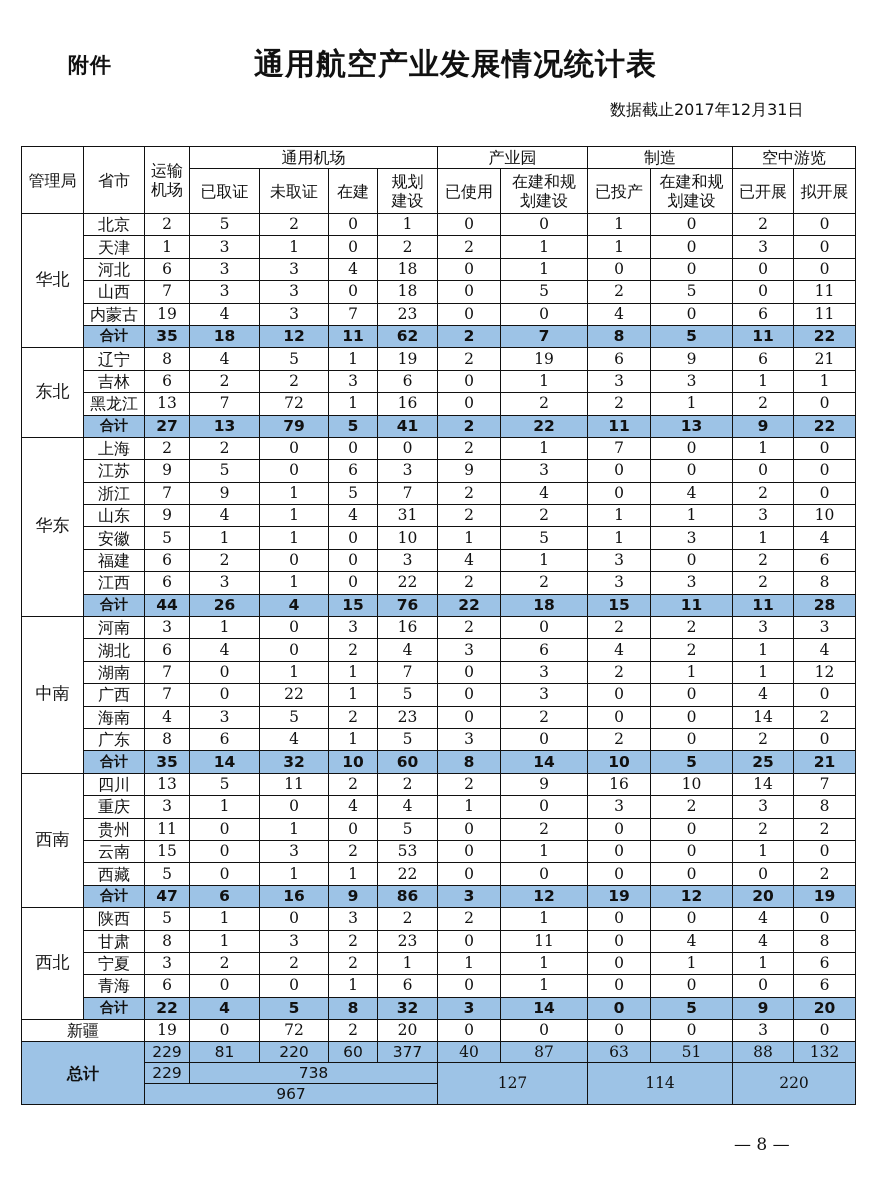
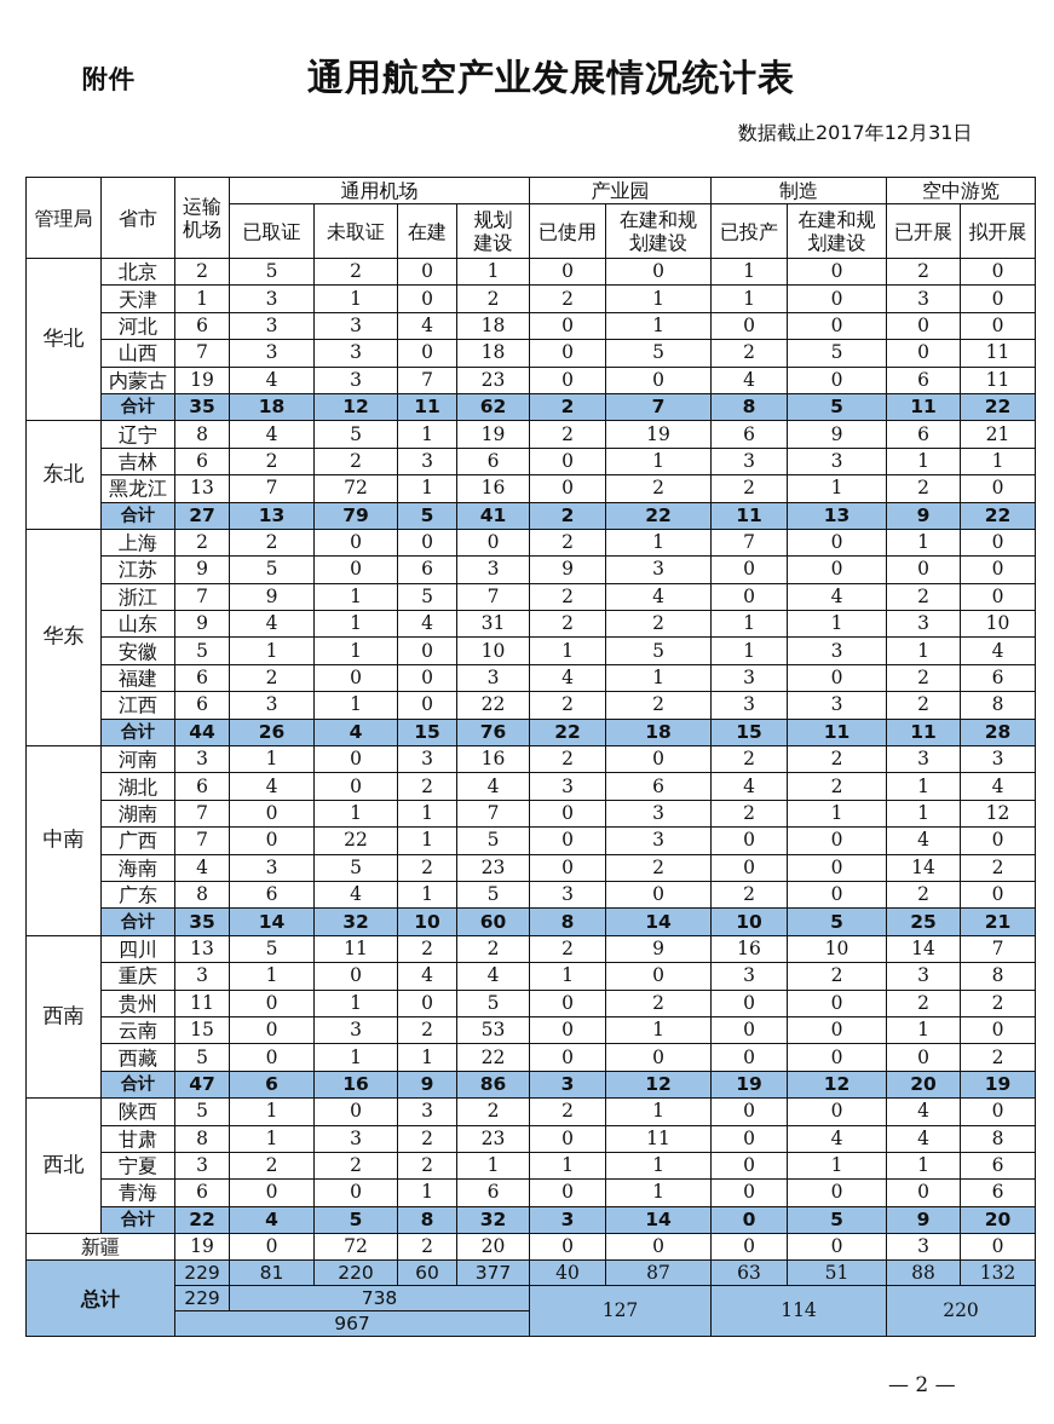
  附件
  通用航空产业发展情况统计表
  数据截止2017年12月31日
  管理局	省市	运输机场	通用机场	产业园	制造	空中游览
  已取证	未取证	在建	规划建设	已使用	在建和规划建设	已投产	在建和规划建设	已开展	拟开展
  华北	北京	2	5	2	0	1	0	0	1	0	2	0
  天津	1	3	1	0	2	2	1	1	0	3	0
  河北	6	3	3	4	18	0	1	0	0	0	0
  山西	7	3	3	0	18	0	5	2	5	0	11
  内蒙古	19	4	3	7	23	0	0	4	0	6	11
  合计	35	18	12	11	62	2	7	8	5	11	22
  东北	辽宁	8	4	5	1	19	2	19	6	9	6	21
  吉林	6	2	2	3	6	0	1	3	3	1	1
  黑龙江	13	7	72	1	16	0	2	2	1	2	0
  合计	27	13	79	5	41	2	22	11	13	9	22
  华东	上海	2	2	0	0	0	2	1	7	0	1	0
  江苏	9	5	0	6	3	9	3	0	0	0	0
  浙江	7	9	1	5	7	2	4	0	4	2	0
  山东	9	4	1	4	31	2	2	1	1	3	10
  安徽	5	1	1	0	10	1	5	1	3	1	4
  福建	6	2	0	0	3	4	1	3	0	2	6
  江西	6	3	1	0	22	2	2	3	3	2	8
  合计	44	26	4	15	76	22	18	15	11	11	28
  中南	河南	3	1	0	3	16	2	0	2	2	3	3
  湖北	6	4	0	2	4	3	6	4	2	1	4
  湖南	7	0	1	1	7	0	3	2	1	1	12
  广西	7	0	22	1	5	0	3	0	0	4	0
  海南	4	3	5	2	23	0	2	0	0	14	2
  广东	8	6	4	1	5	3	0	2	0	2	0
  合计	35	14	32	10	60	8	14	10	5	25	21
  西南	四川	13	5	11	2	2	2	9	16	10	14	7
  重庆	3	1	0	4	4	1	0	3	2	3	8
  贵州	11	0	1	0	5	0	2	0	0	2	2
  云南	15	0	3	2	53	0	1	0	0	1	0
  西藏	5	0	1	1	22	0	0	0	0	0	2
  合计	47	6	16	9	86	3	12	19	12	20	19
  西北	陕西	5	1	0	3	2	2	1	0	0	4	0
  甘肃	8	1	3	2	23	0	11	0	4	4	8
  宁夏	3	2	2	2	1	1	1	0	1	1	6
  青海	6	0	0	1	6	0	1	0	0	0	6
  合计	22	4	5	8	32	3	14	0	5	9	20
  新疆	19	0	72	2	20	0	0	0	0	3	0
  总计	229	81	220	60	377	40	87	63	51	88	132
  229	738	127	114	220
  967
- — 8 —
+ — 2 —
